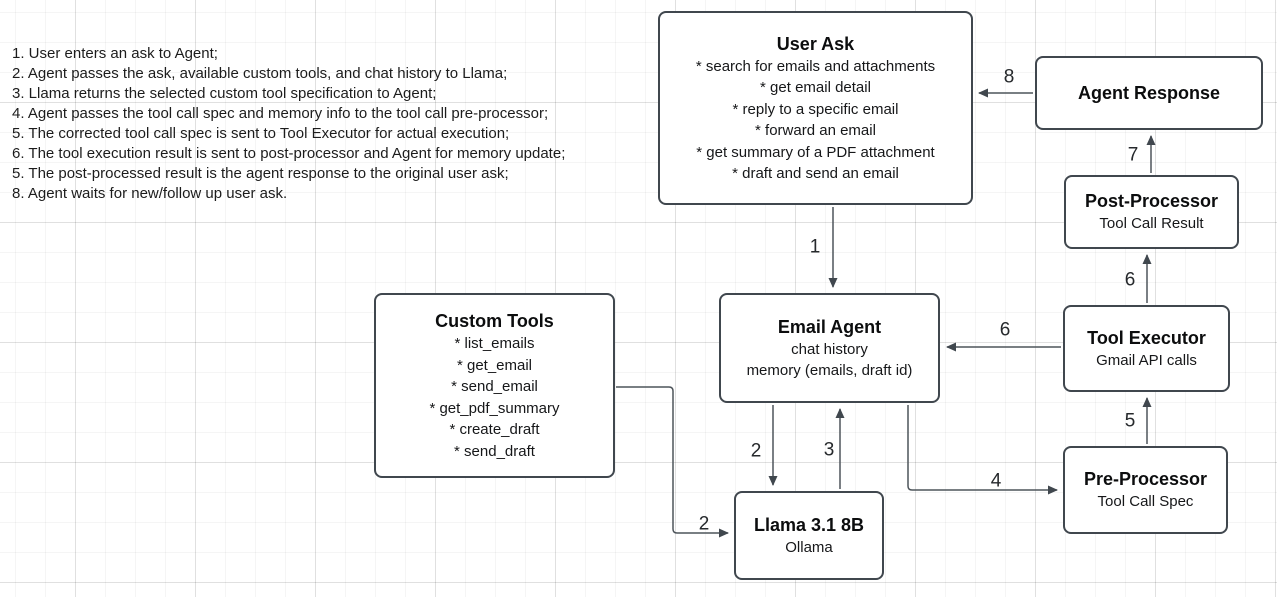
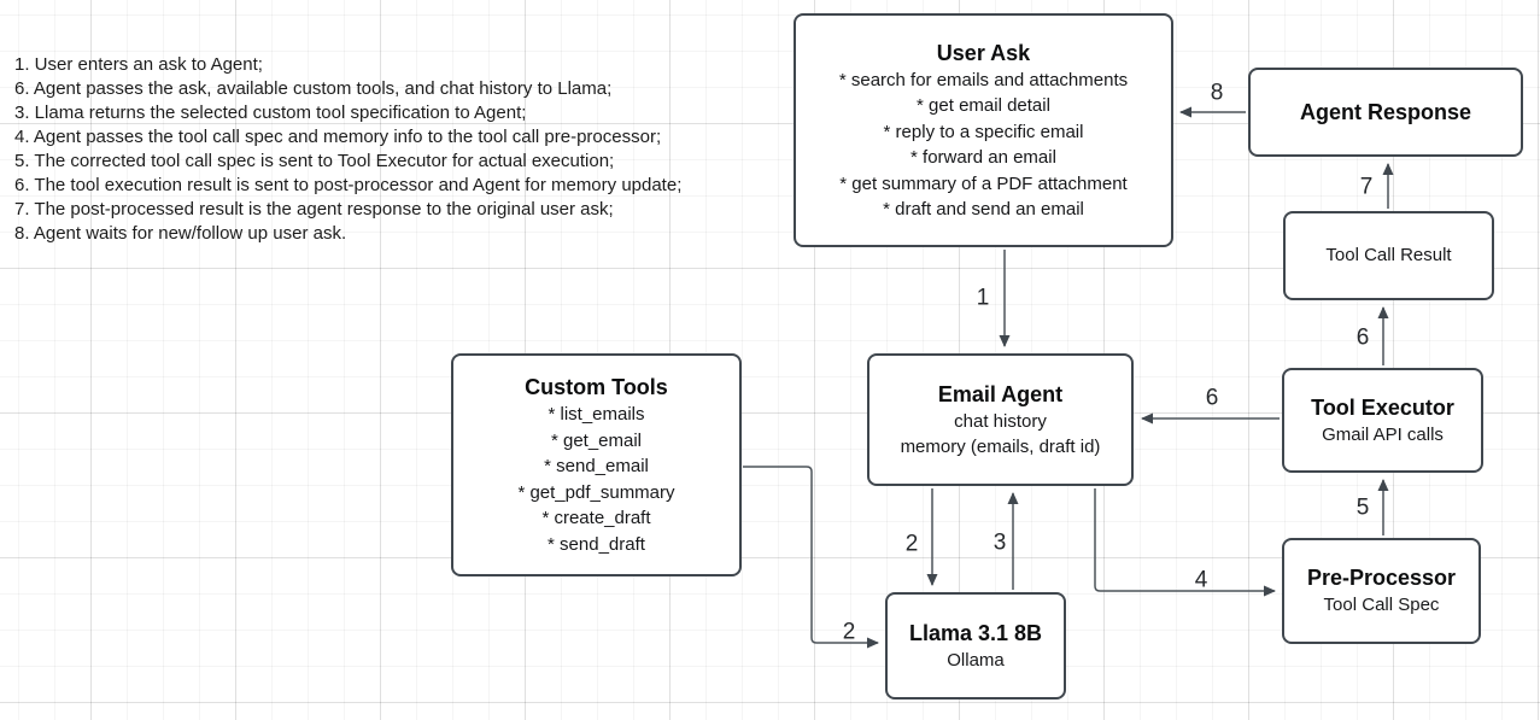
  1. User enters an ask to Agent;
- 2. Agent passes the ask, available custom tools, and chat history to Llama;
+ 6. Agent passes the ask, available custom tools, and chat history to Llama;
  3. Llama returns the selected custom tool specification to Agent;
  4. Agent passes the tool call spec and memory info to the tool call pre-processor;
  5. The corrected tool call spec is sent to Tool Executor for actual execution;
  6. The tool execution result is sent to post-processor and Agent for memory update;
- 5. The post-processed result is the agent response to the original user ask;
+ 7. The post-processed result is the agent response to the original user ask;
  8. Agent waits for new/follow up user ask.
  1
  2
  3
  2
  4
  5
  6
  6
  7
  8
  User Ask
  * search for emails and attachments
  * get email detail
  * reply to a specific email
  * forward an email
  * get summary of a PDF attachment
  * draft and send an email
  Agent Response
- Post-Processor
  Tool Call Result
  Tool Executor
  Gmail API calls
  Pre-Processor
  Tool Call Spec
  Email Agent
  chat history
  memory (emails, draft id)
  Custom Tools
  * list_emails
  * get_email
  * send_email
  * get_pdf_summary
  * create_draft
  * send_draft
  Llama 3.1 8B
  Ollama
